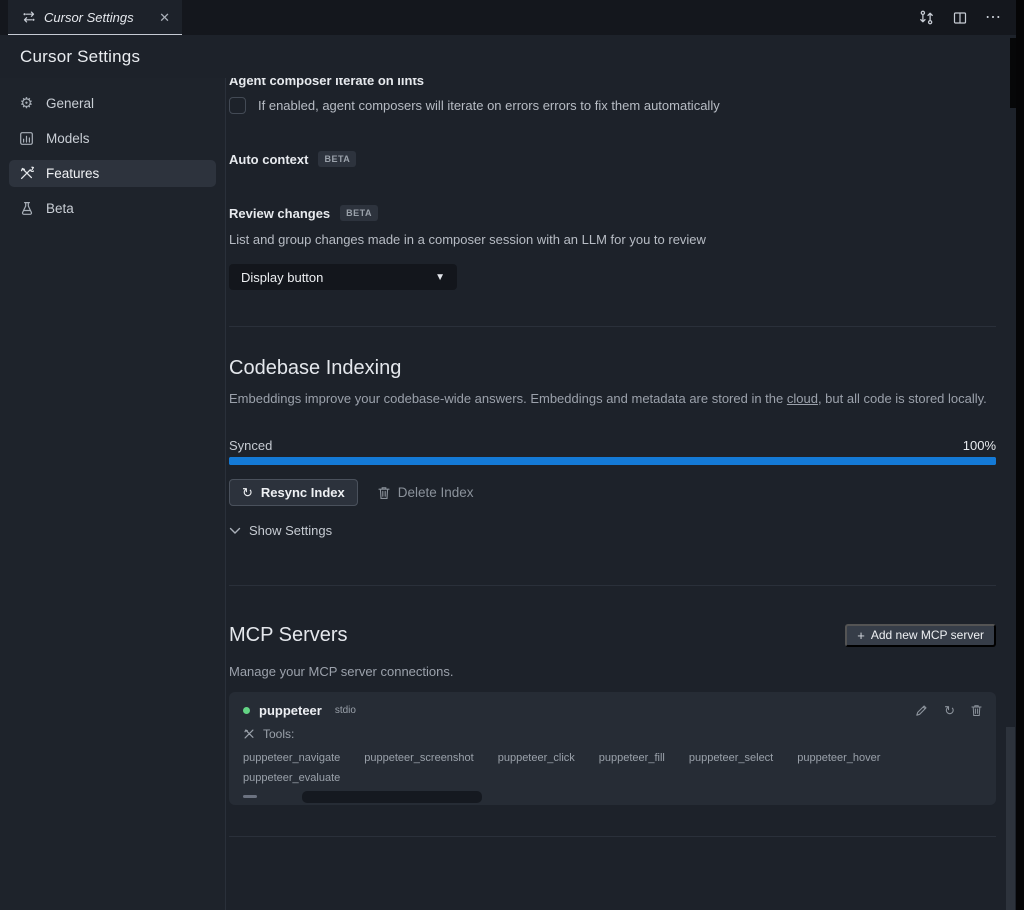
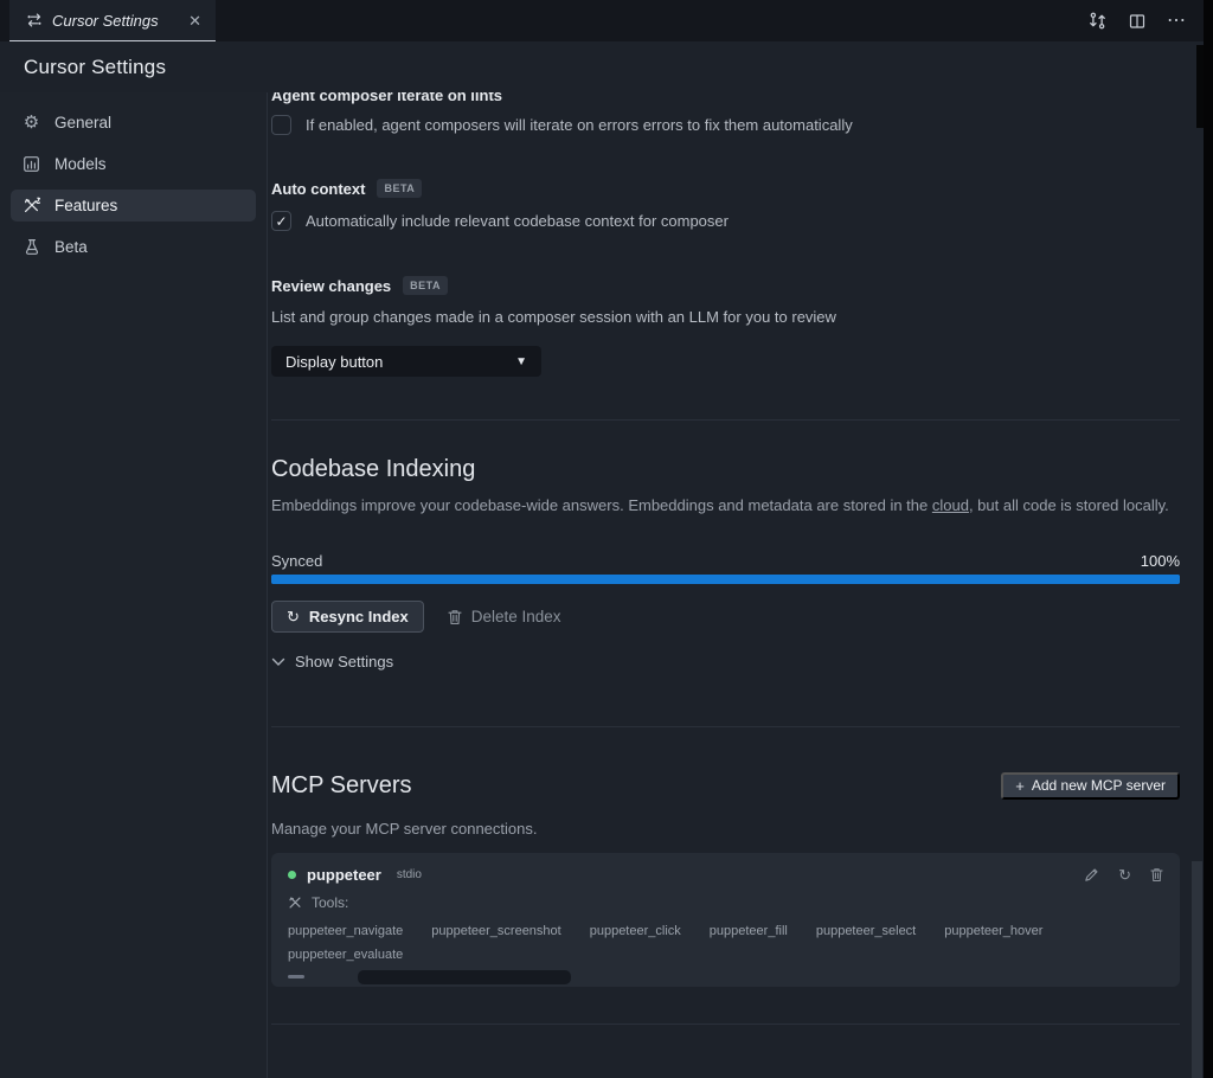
  Cursor Settings
  ✕
  ⋯
  Cursor Settings
  ⚙
  General
  Models
  Features
  Beta
  Agent composer iterate on lints
  If enabled, agent composers will iterate on errors errors to fix them automatically
  Auto context
  BETA
+ ✓
+ Automatically include relevant codebase context for composer
  Review changes
  BETA
  List and group changes made in a composer session with an LLM for you to review
  Display button
  ▼
  Codebase Indexing
  Embeddings improve your codebase-wide answers. Embeddings and metadata are stored in the cloud, but all code is stored locally.
  Synced
  100%
  ↻
  Resync Index
  Delete Index
  Show Settings
  MCP Servers
  +
  Add new MCP server
  Manage your MCP server connections.
  puppeteer
  stdio
  ↻
  Tools:
  puppeteer_navigate
  puppeteer_screenshot
  puppeteer_click
  puppeteer_fill
  puppeteer_select
  puppeteer_hover
  puppeteer_evaluate
